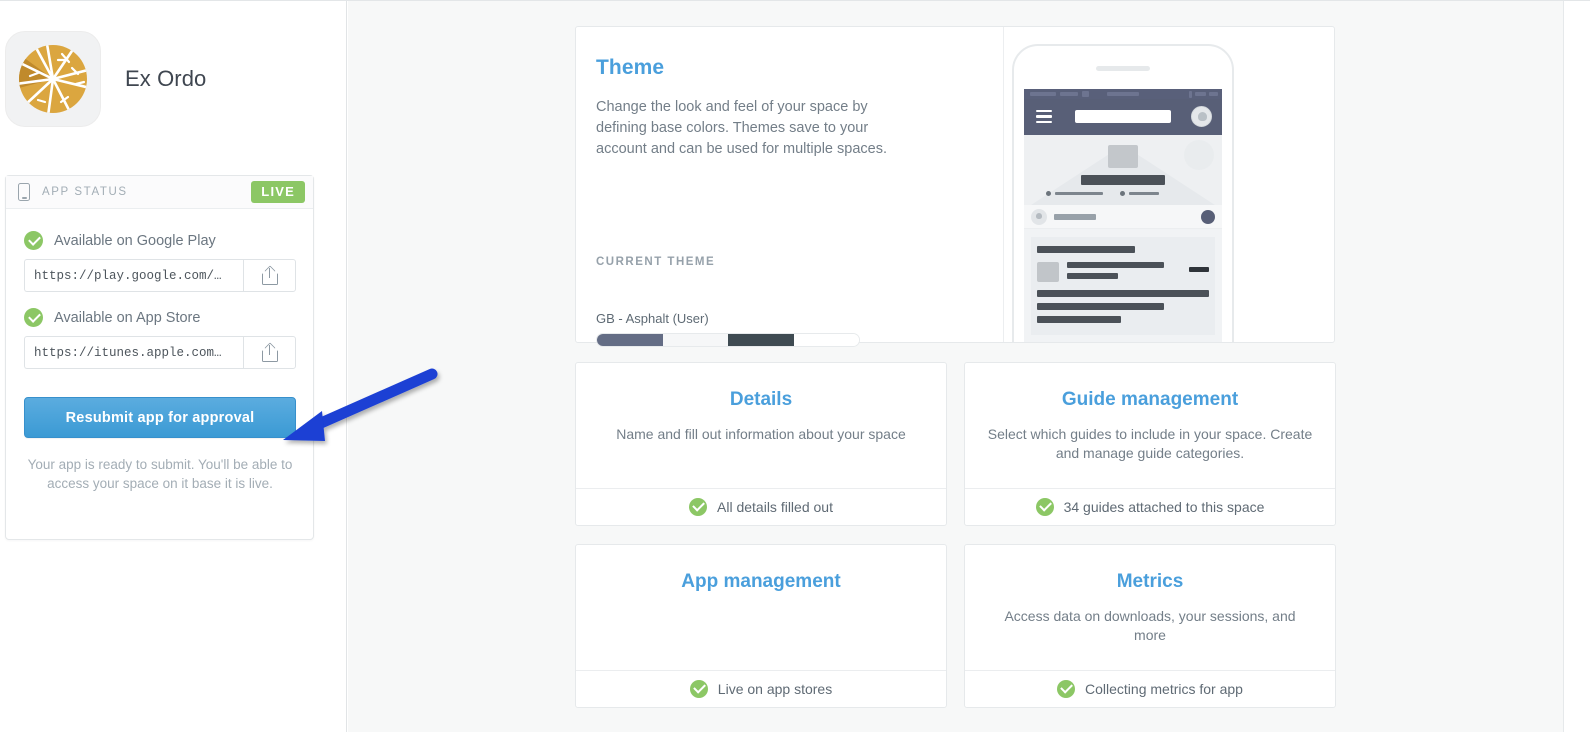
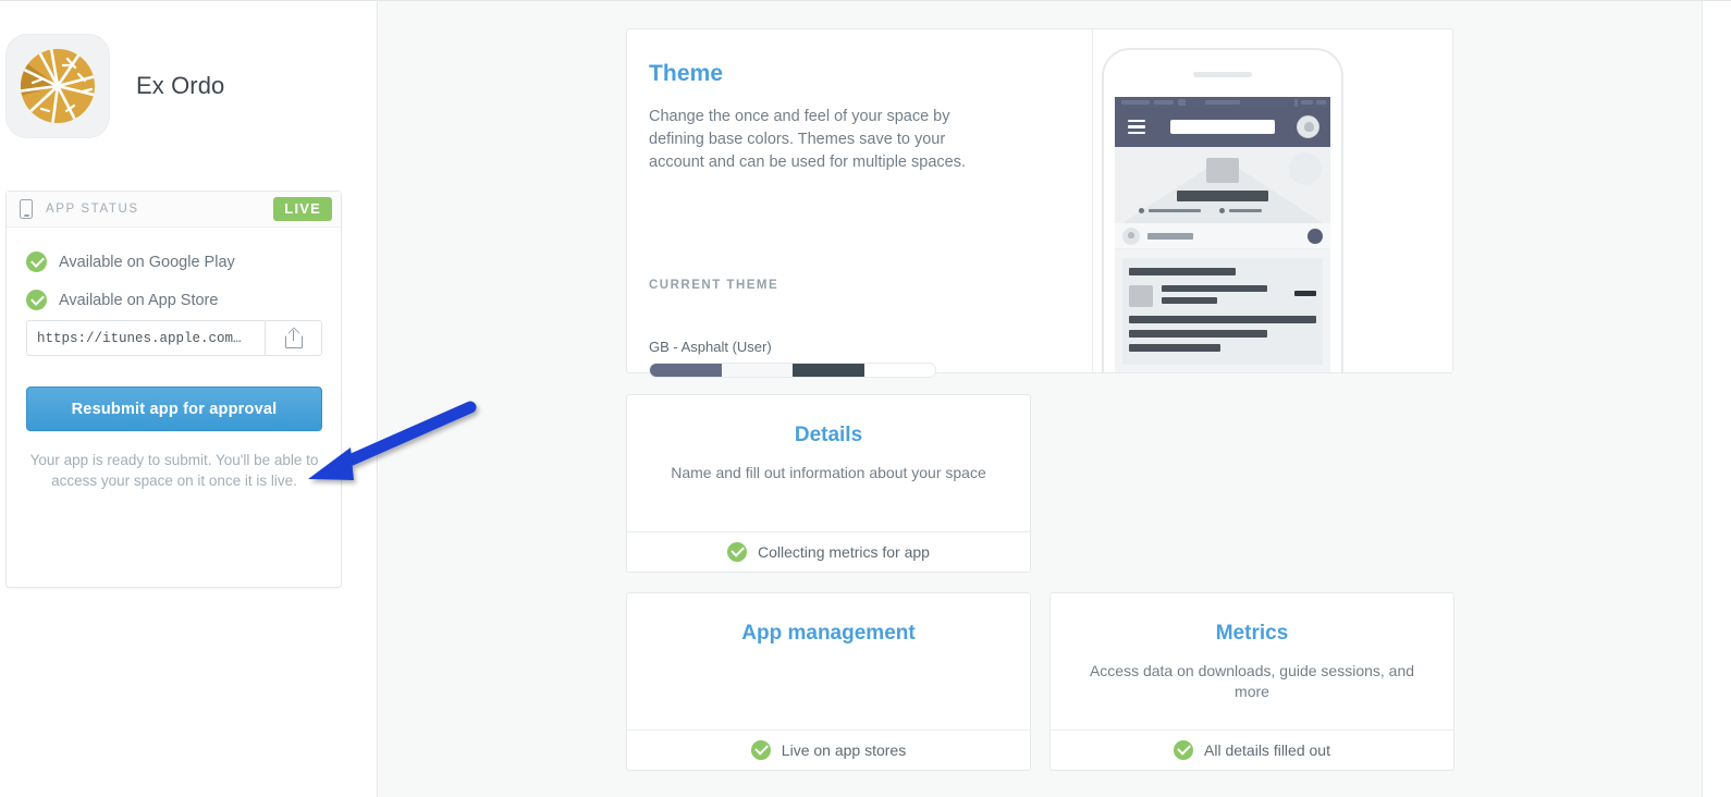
  Ex Ordo
  APP STATUS
  LIVE
  Available on Google Play
- https://play.google.com/…
  Available on App Store
  https://itunes.apple.com…
  Resubmit app for approval
- Your app is ready to submit. You'll be able to access your space on it base it is live.
+ Your app is ready to submit. You'll be able to access your space on it once it is live.
  Theme
- Change the look and feel of your space by defining base colors. Themes save to your account and can be used for multiple spaces.
+ Change the once and feel of your space by defining base colors. Themes save to your account and can be used for multiple spaces.
  CURRENT THEME
  GB - Asphalt (User)
  Details
  Name and fill out information about your space
- All details filled out
+ Collecting metrics for app
- Guide management
- Select which guides to include in your space. Create and manage guide categories.
- 34 guides attached to this space
  App management
  Live on app stores
  Metrics
- Access data on downloads, your sessions, and more
+ Access data on downloads, guide sessions, and more
- Collecting metrics for app
+ All details filled out
